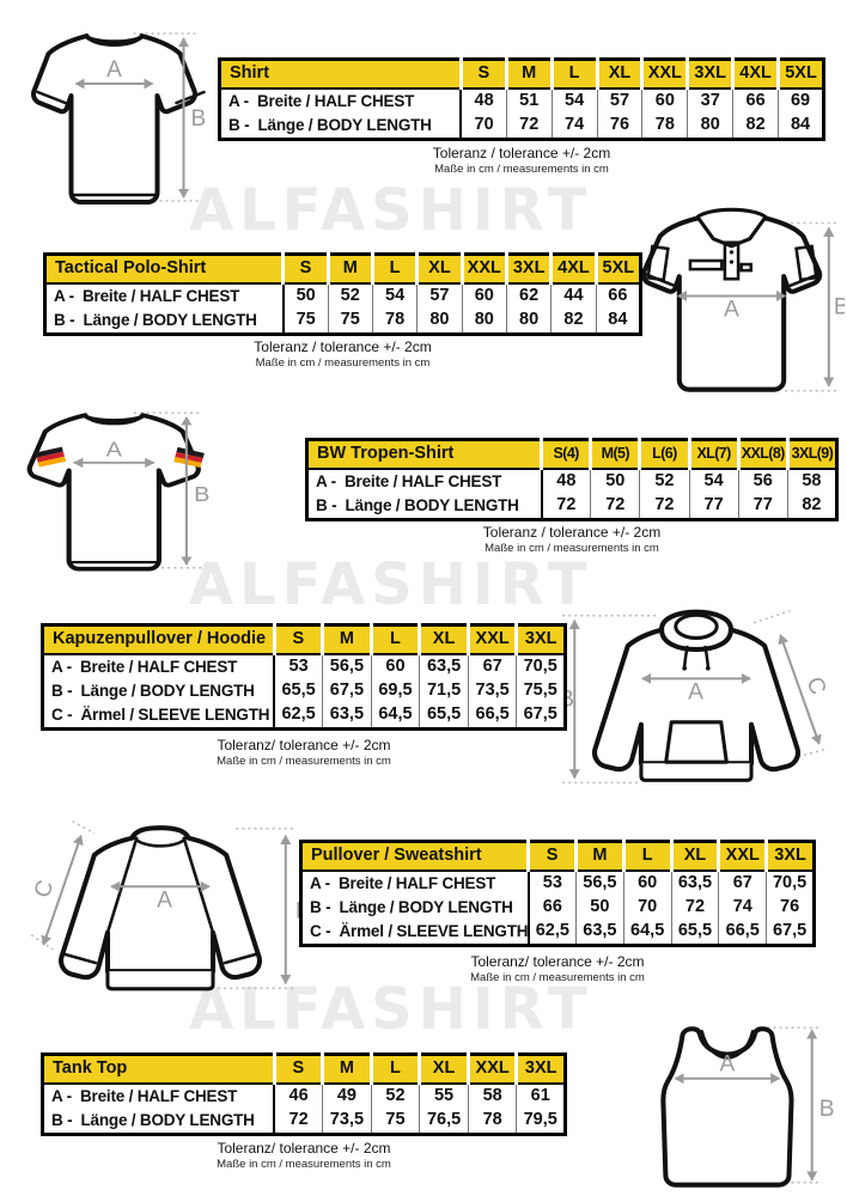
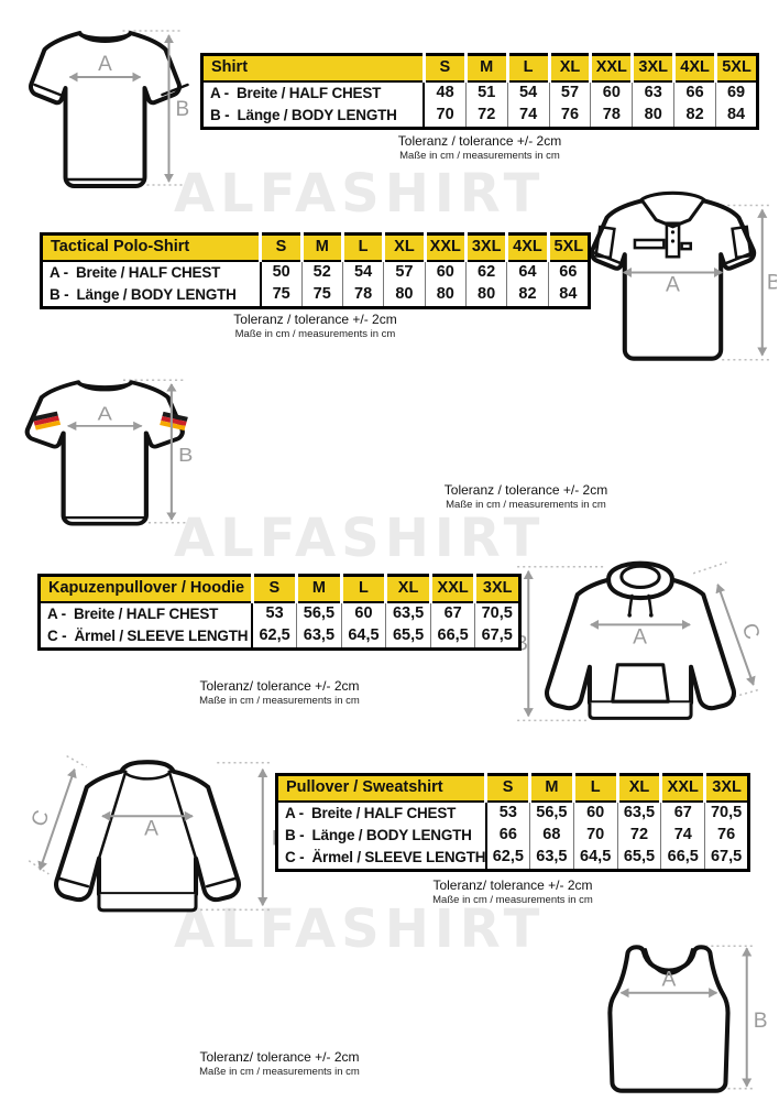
  ALFASHIRT
  ALFASHIRT
  ALFASHIRT
  A
  B
  Shirt	S	M	L	XL	XXL	3XL	4XL	5XL
- A - Breite / HALF CHEST	48	51	54	57	60	37	66	69
+ A - Breite / HALF CHEST	48	51	54	57	60	63	66	69
  B - Länge / BODY LENGTH	70	72	74	76	78	80	82	84
  Toleranz / tolerance +/- 2cm
  Maße in cm / measurements in cm
  Tactical Polo-Shirt	S	M	L	XL	XXL	3XL	4XL	5XL
- A - Breite / HALF CHEST	50	52	54	57	60	62	44	66
+ A - Breite / HALF CHEST	50	52	54	57	60	62	64	66
  B - Länge / BODY LENGTH	75	75	78	80	80	80	82	84
  Toleranz / tolerance +/- 2cm
  Maße in cm / measurements in cm
  A
  B
  A
  B
- BW Tropen-Shirt	S(4)	M(5)	L(6)	XL(7)	XXL(8)	3XL(9)
- A - Breite / HALF CHEST	48	50	52	54	56	58
- B - Länge / BODY LENGTH	72	72	72	77	77	82
  Toleranz / tolerance +/- 2cm
  Maße in cm / measurements in cm
  Kapuzenpullover / Hoodie	S	M	L	XL	XXL	3XL
  A - Breite / HALF CHEST	53	56,5	60	63,5	67	70,5
- B - Länge / BODY LENGTH	65,5	67,5	69,5	71,5	73,5	75,5
  C - Ärmel / SLEEVE LENGTH	62,5	63,5	64,5	65,5	66,5	67,5
  Toleranz/ tolerance +/- 2cm
  Maße in cm / measurements in cm
  A
  A
  Pullover / Sweatshirt	S	M	L	XL	XXL	3XL
  A - Breite / HALF CHEST	53	56,5	60	63,5	67	70,5
- B - Länge / BODY LENGTH	66	50	70	72	74	76
+ B - Länge / BODY LENGTH	66	68	70	72	74	76
  C - Ärmel / SLEEVE LENGTH	62,5	63,5	64,5	65,5	66,5	67,5
  Toleranz/ tolerance +/- 2cm
  Maße in cm / measurements in cm
- Tank Top	S	M	L	XL	XXL	3XL
- A - Breite / HALF CHEST	46	49	52	55	58	61
- B - Länge / BODY LENGTH	72	73,5	75	76,5	78	79,5
  Toleranz/ tolerance +/- 2cm
  Maße in cm / measurements in cm
  A
  B
